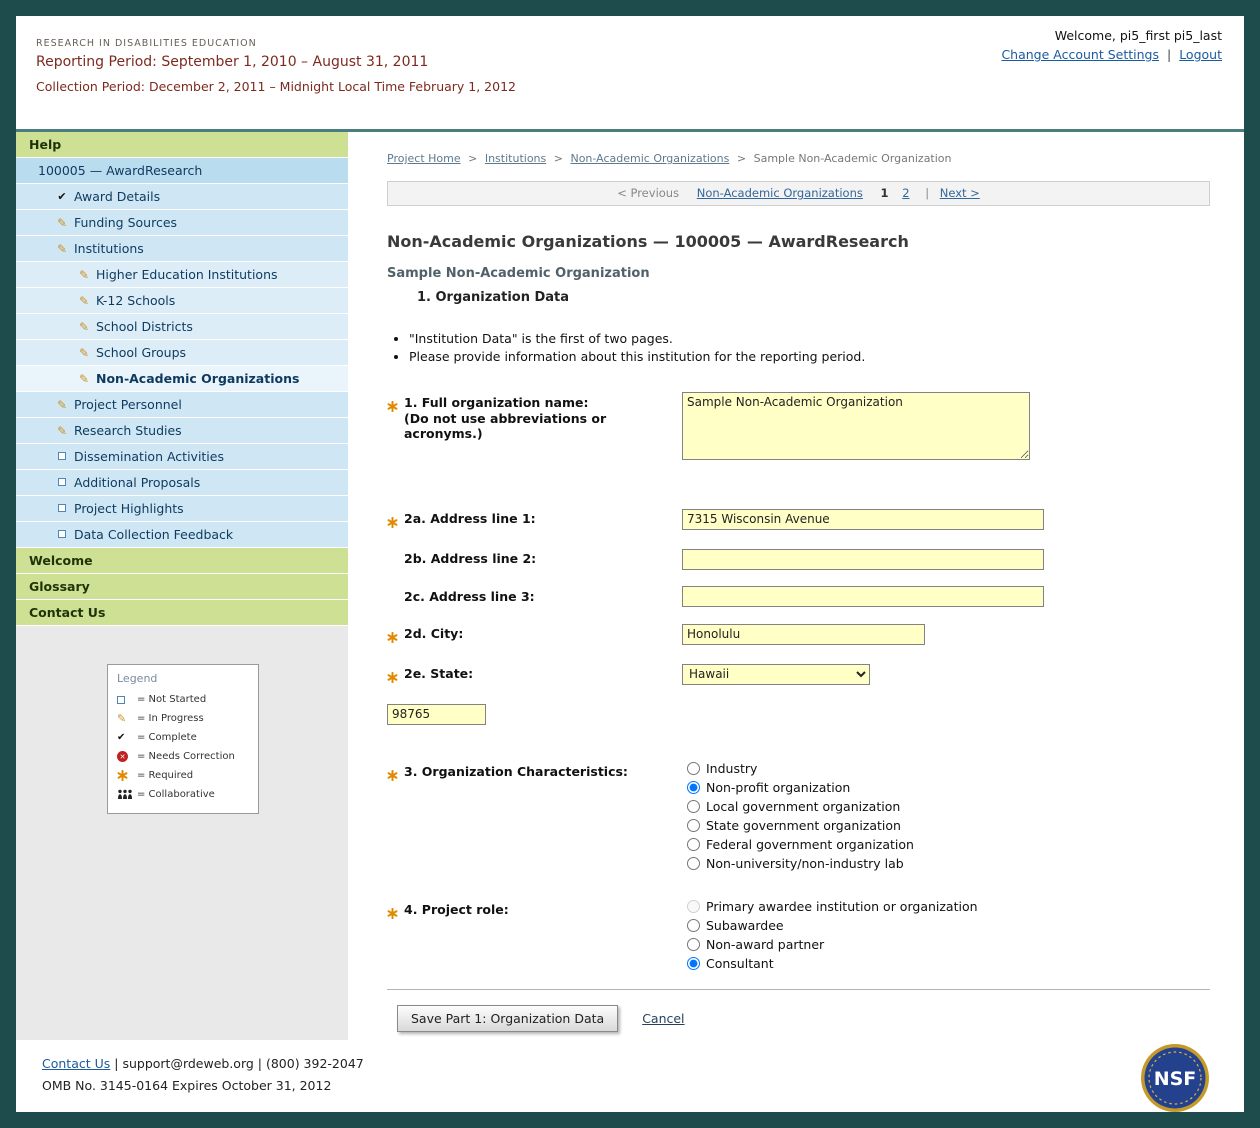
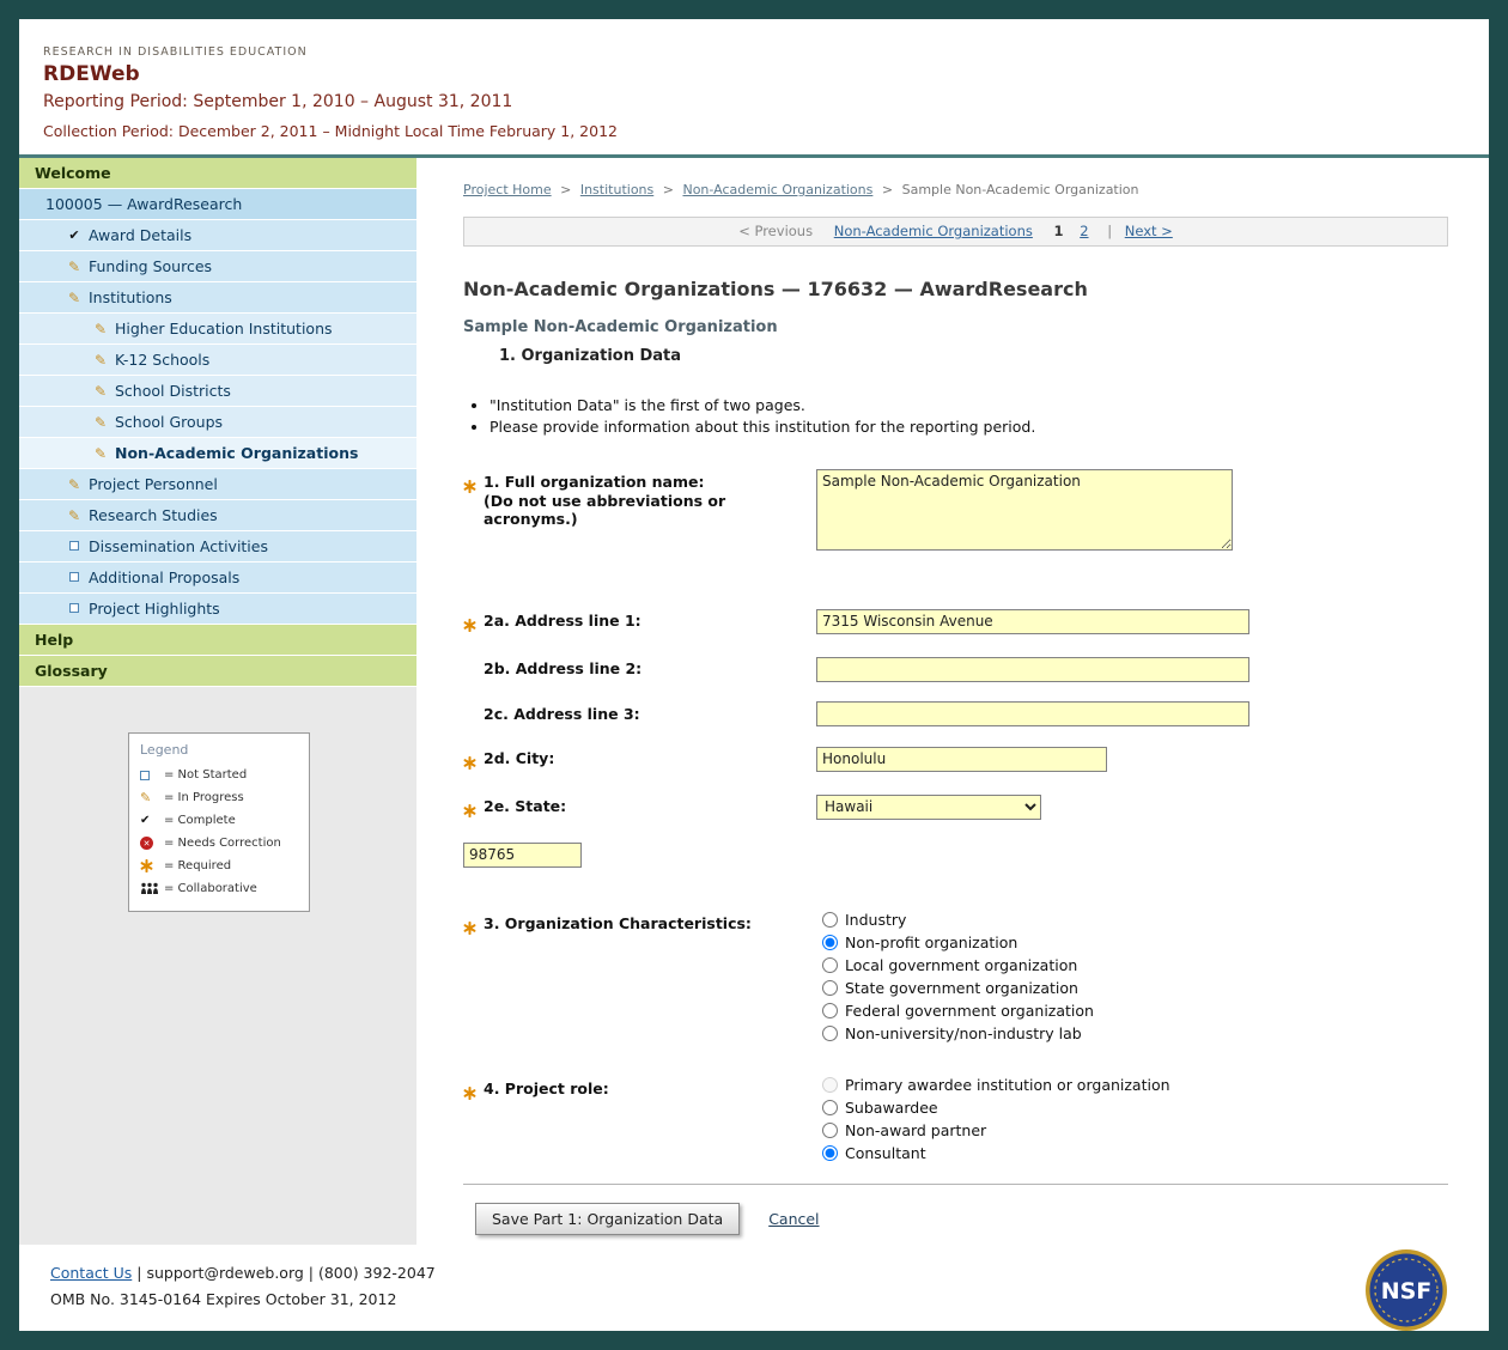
  RESEARCH IN DISABILITIES EDUCATION
+ RDEWeb
  Reporting Period: September 1, 2010 – August 31, 2011
  Collection Period: December 2, 2011 – Midnight Local Time February 1, 2012
- Welcome, pi5_first pi5_last
- Change Account Settings | Logout
- Help
+ Welcome
  100005 — AwardResearch
  ✔
  Award Details
  ✎
  Funding Sources
  ✎
  Institutions
  ✎
  Higher Education Institutions
  ✎
  K-12 Schools
  ✎
  School Districts
  ✎
  School Groups
  ✎
  Non-Academic Organizations
  ✎
  Project Personnel
  ✎
  Research Studies
  Dissemination Activities
  Additional Proposals
  Project Highlights
- Data Collection Feedback
- Welcome
+ Help
  Glossary
- Contact Us
  Legend
  = Not Started
  ✎
  = In Progress
  ✔
  = Complete
  ✕
  = Needs Correction
  = Required
  = Collaborative
  Project Home > Institutions > Non-Academic Organizations > Sample Non-Academic Organization
  < Previous Non-Academic Organizations 1 2 | Next >
- Non-Academic Organizations — 100005 — AwardResearch
+ Non-Academic Organizations — 176632 — AwardResearch
  Sample Non-Academic Organization
  1. Organization Data
  "Institution Data" is the first of two pages.
  Please provide information about this institution for the reporting period.
  1. Full organization name:
  (Do not use abbreviations or acronyms.)
  Sample Non-Academic Organization
  2a. Address line 1:
  7315 Wisconsin Avenue
  2b. Address line 2:
  2c. Address line 3:
  2d. City:
  Honolulu
  2e. State:
  Hawaii
  98765
  3. Organization Characteristics:
  Industry
  Non-profit organization
  Local government organization
  State government organization
  Federal government organization
  Non-university/non-industry lab
  4. Project role:
  Primary awardee institution or organization
  Subawardee
  Non-award partner
  Consultant
  Save Part 1: Organization Data
  Cancel
  Contact Us | support@rdeweb.org | (800) 392-2047
  OMB No. 3145-0164 Expires October 31, 2012
  NSF
